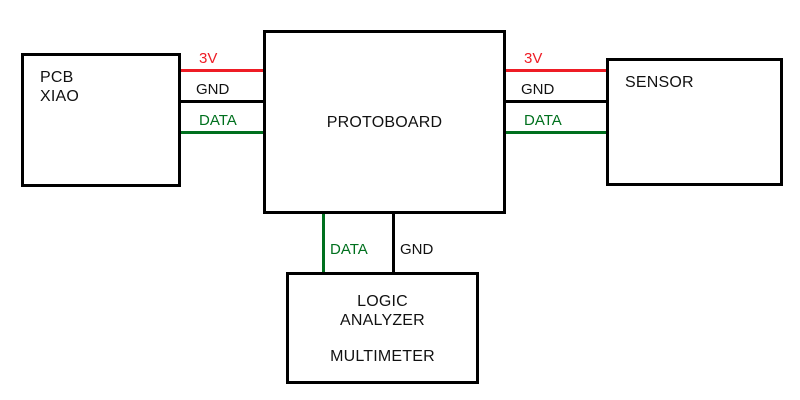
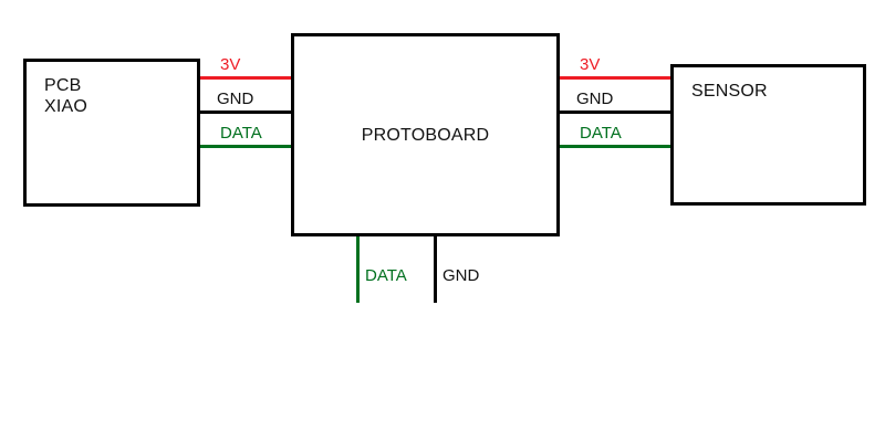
  PCB
  XIAO
  PROTOBOARD
  SENSOR
- LOGIC
- ANALYZER
- MULTIMETER
  3V
  GND
  DATA
  3V
  GND
  DATA
  DATA
  GND
